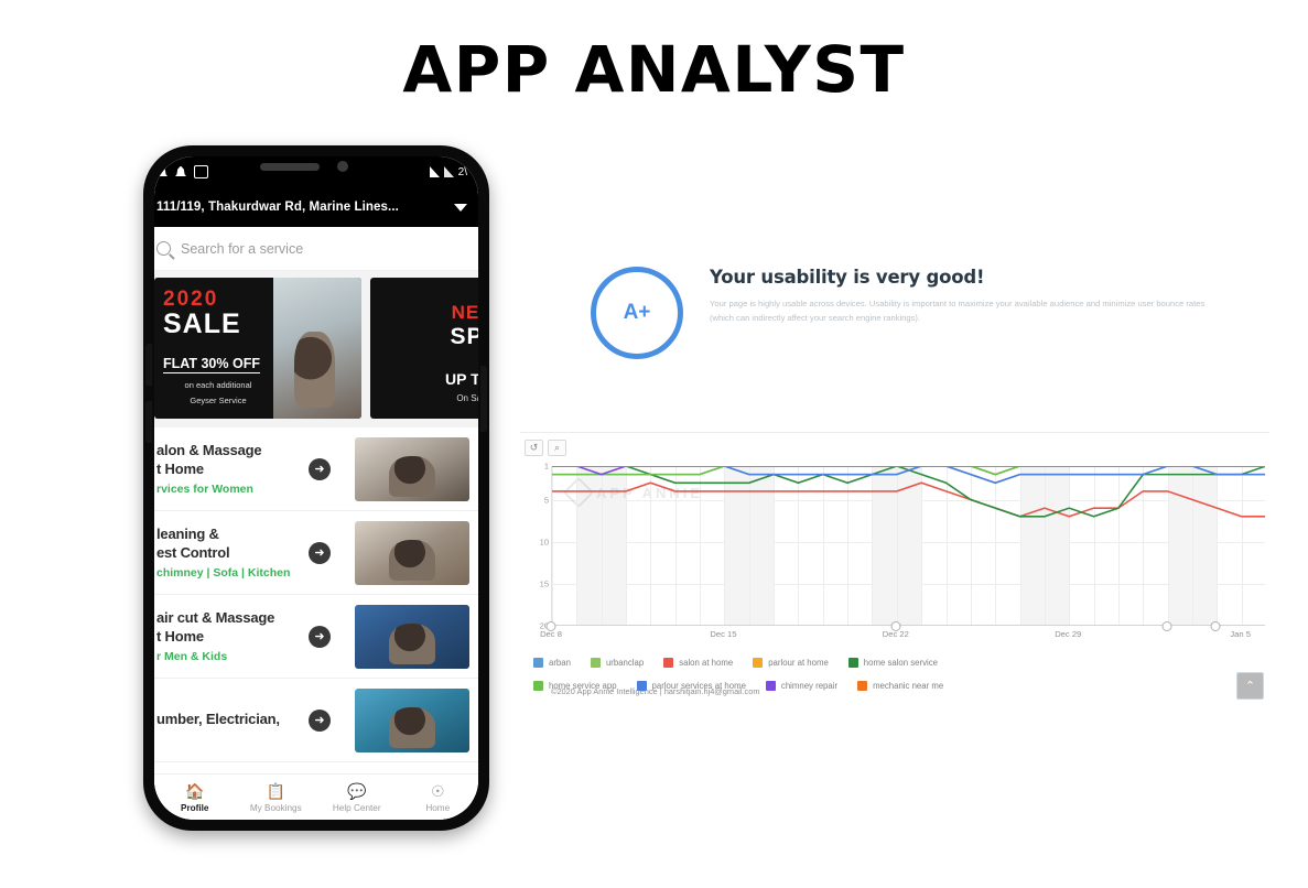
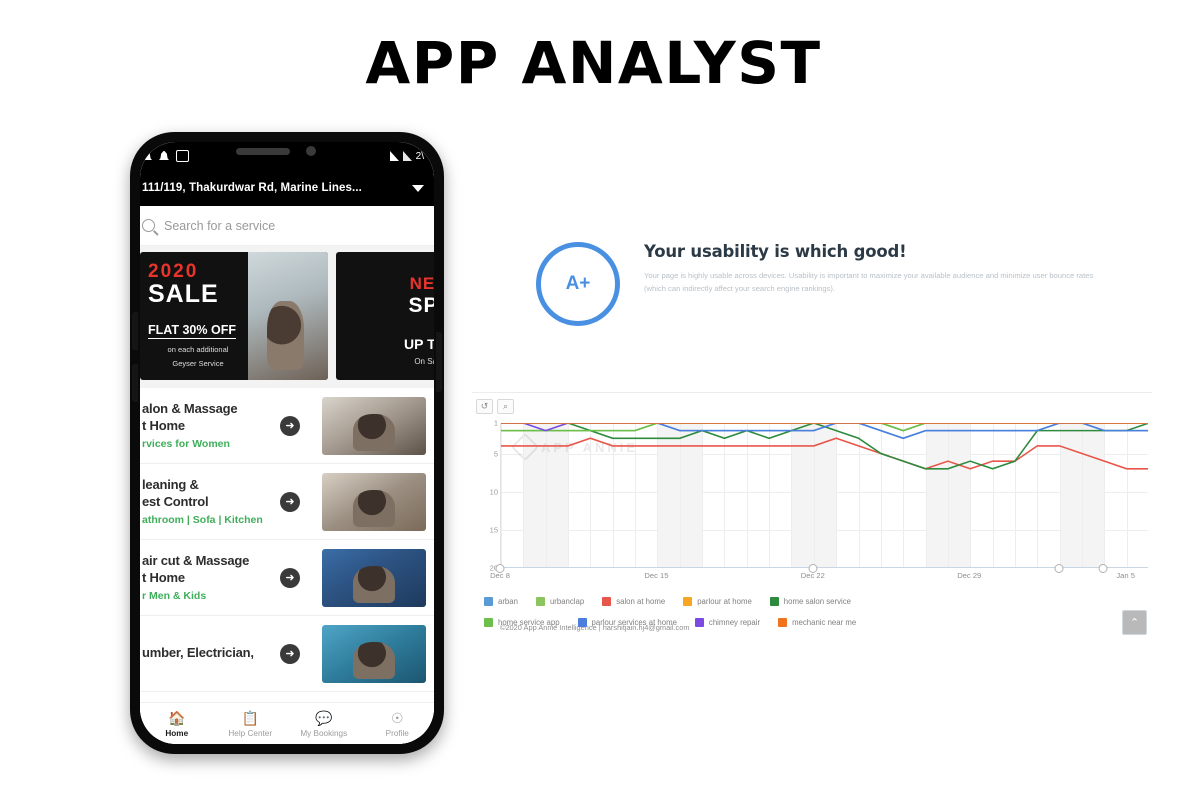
  APP ANALYST
  2\
  111/119, Thakurdwar Rd, Marine Lines...
  Search for a service
  2020
  SALE
  FLAT 30% OFF
  on each additional
  Geyser Service
  alon & Massage
  t Home
  rvices for Women
  ➜
  leaning &
  est Control
- chimney | Sofa | Kitchen
+ athroom | Sofa | Kitchen
  ➜
  air cut & Massage
  t Home
  r Men & Kids
  ➜
  umber, Electrician,
  ➜
  🏠
- Profile
+ Home
  📋
- My Bookings
+ Help Center
  💬
- Help Center
+ My Bookings
  ☉
- Home
+ Profile
  A+
- Your usability is very good!
+ Your usability is which good!
  Your page is highly usable across devices. Usability is important to maximize your available audience and minimize user bounce rates (which can indirectly affect your search engine rankings).
  ↺
  ⌕
  1
  5
  10
  15
  APP ANIE
  ©2020 App Annie Intelligence | harshitjain.hj4@gmail.com
  Dec 8
  Dec 15
  Dec 22
  Dec 29
  Jan 5
  arban
  urbanclap
  salon at home
  parlour at home
  home salon service
  home service app
  parlour services at home
  chimney repair
  mechanic near me
  ⌃
